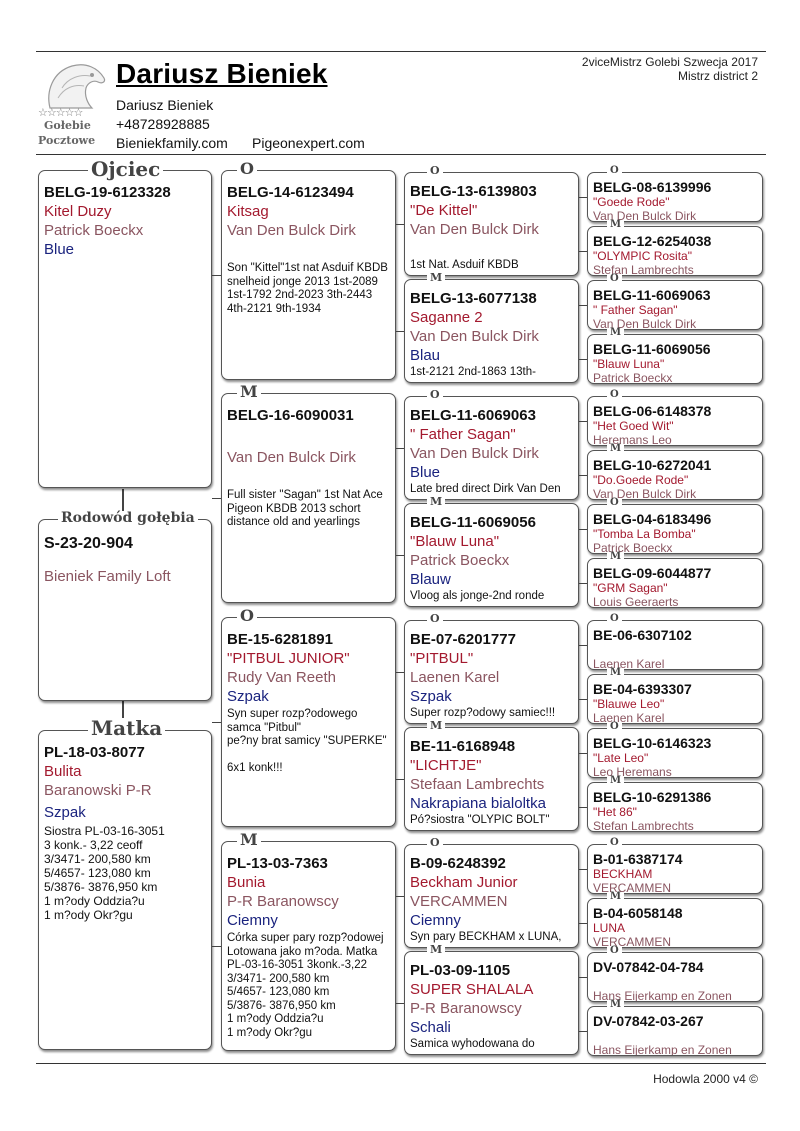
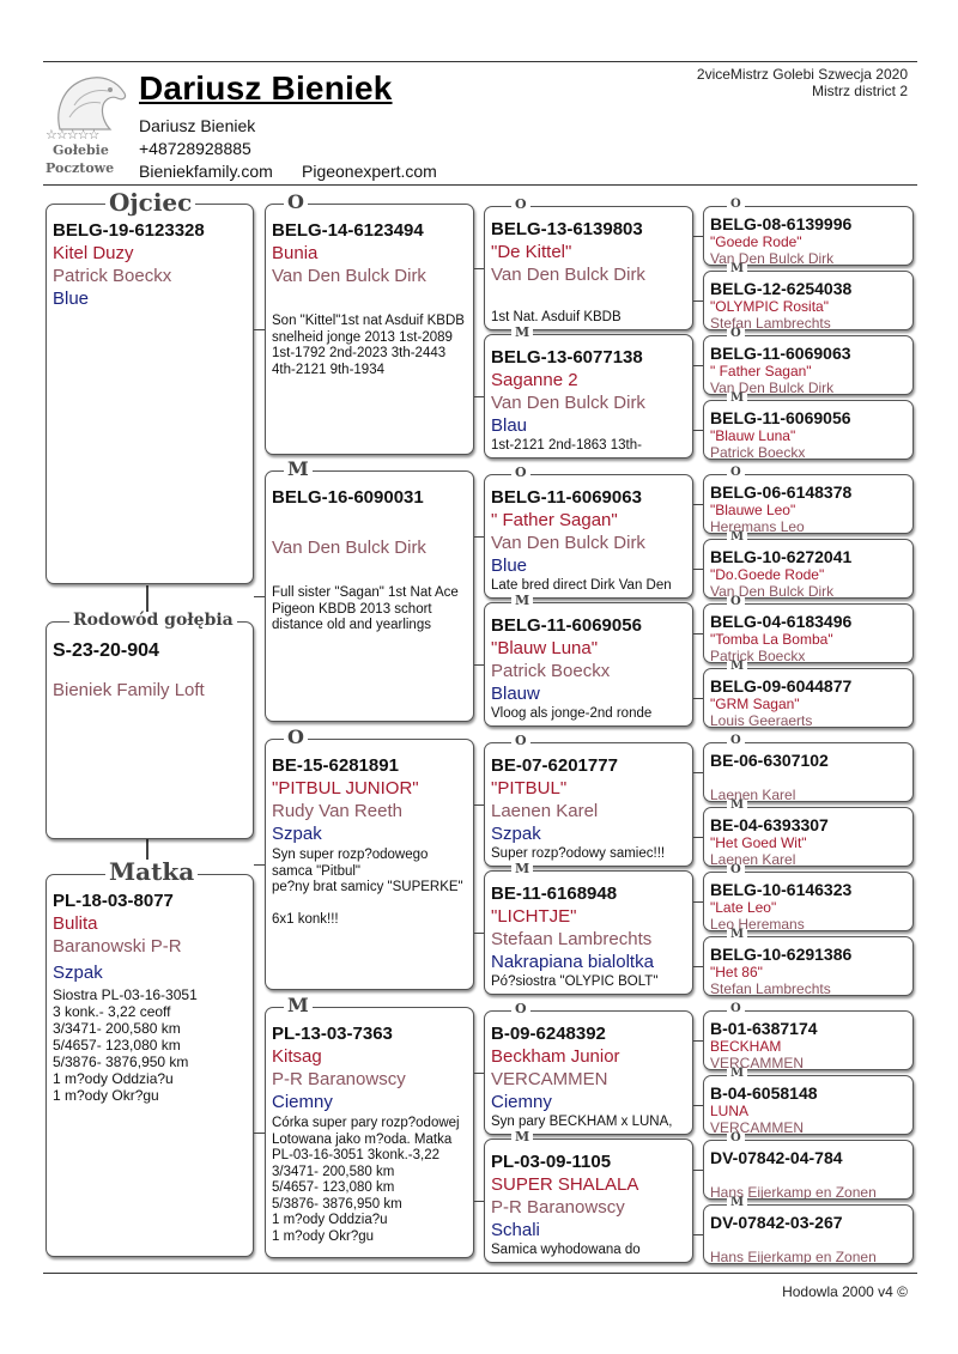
  ☆☆☆☆☆
  Gołebie
  Pocztowe
  Dariusz Bieniek
  Dariusz Bieniek
  +48728928885
  Bieniekfamily.com
  Pigeonexpert.com
- 2viceMistrz Golebi Szwecja 2017
+ 2viceMistrz Golebi Szwecja 2020
  Mistrz district 2
  BELG-19-6123328
  Kitel Duzy
  Patrick Boeckx
  Blue
  Ojciec
  S-23-20-904
  Bieniek Family Loft
  Rodowód gołębia
  PL-18-03-8077
  Bulita
  Baranowski P-R
  Szpak
  Siostra PL-03-16-3051
  3 konk.- 3,22 ceoff
  3/3471- 200,580 km
  5/4657- 123,080 km
  5/3876- 3876,950 km
  1 m?ody Oddzia?u
  1 m?ody Okr?gu
  Matka
  BELG-14-6123494
- Kitsag
+ Bunia
  Van Den Bulck Dirk
  Son "Kittel"1st nat Asduif KBDB snelheid jonge 2013 1st-2089 1st-1792 2nd-2023 3th-2443 4th-2121 9th-1934
  O
  BELG-16-6090031
  Van Den Bulck Dirk
  Full sister "Sagan" 1st Nat Ace Pigeon KBDB 2013 schort distance old and yearlings
  M
  BE-15-6281891
  "PITBUL JUNIOR"
  Rudy Van Reeth
  Szpak
  Syn super rozp?odowego samca "Pitbul"
  pe?ny brat samicy "SUPERKE"
  6x1 konk!!!
  O
  PL-13-03-7363
- Bunia
+ Kitsag
  P-R Baranowscy
  Ciemny
  Córka super pary rozp?odowej Lotowana jako m?oda. Matka PL-03-16-3051 3konk.-3,22
  3/3471- 200,580 km
  5/4657- 123,080 km
  5/3876- 3876,950 km
  1 m?ody Oddzia?u
  1 m?ody Okr?gu
  M
  BELG-13-6139803
  "De Kittel"
  Van Den Bulck Dirk
  1st Nat. Asduif KBDB
  O
  BELG-13-6077138
  Saganne 2
  Van Den Bulck Dirk
  Blau
  1st-2121 2nd-1863 13th-
  M
  BELG-11-6069063
  " Father Sagan"
  Van Den Bulck Dirk
  Blue
  Late bred direct Dirk Van Den
  O
  BELG-11-6069056
  "Blauw Luna"
  Patrick Boeckx
  Blauw
  Vloog als jonge-2nd ronde
  M
  BE-07-6201777
  "PITBUL"
  Laenen Karel
  Szpak
  Super rozp?odowy samiec!!!
  O
  BE-11-6168948
  "LICHTJE"
  Stefaan Lambrechts
  Nakrapiana bialoltka
  Pó?siostra "OLYPIC BOLT"
  M
  B-09-6248392
  Beckham Junior
  VERCAMMEN
  Ciemny
  Syn pary BECKHAM x LUNA,
  O
  PL-03-09-1105
  SUPER SHALALA
  P-R Baranowscy
  Schali
  Samica wyhodowana do
  M
  BELG-08-6139996
  "Goede Rode"
  Van Den Bulck Dirk
  O
  BELG-12-6254038
  "OLYMPIC Rosita"
  Stefan Lambrechts
  M
  BELG-11-6069063
  " Father Sagan"
  Van Den Bulck Dirk
  O
  BELG-11-6069056
  "Blauw Luna"
  Patrick Boeckx
  M
  BELG-06-6148378
- "Het Goed Wit"
+ "Blauwe Leo"
  Heremans Leo
  O
  BELG-10-6272041
  "Do.Goede Rode"
  Van Den Bulck Dirk
  M
  BELG-04-6183496
  "Tomba La Bomba"
  Patrick Boeckx
  O
  BELG-09-6044877
  "GRM Sagan"
  Louis Geeraerts
  M
  BE-06-6307102
  Laenen Karel
  O
  BE-04-6393307
- "Blauwe Leo"
+ "Het Goed Wit"
  Laenen Karel
  M
  BELG-10-6146323
  "Late Leo"
  Leo Heremans
  O
  BELG-10-6291386
  "Het 86"
  Stefan Lambrechts
  M
  B-01-6387174
  BECKHAM
  VERCAMMEN
  O
  B-04-6058148
  LUNA
  VERCAMMEN
  M
  DV-07842-04-784
  Hans Eijerkamp en Zonen
  O
  DV-07842-03-267
  Hans Eijerkamp en Zonen
  M
  Hodowla 2000 v4 ©
